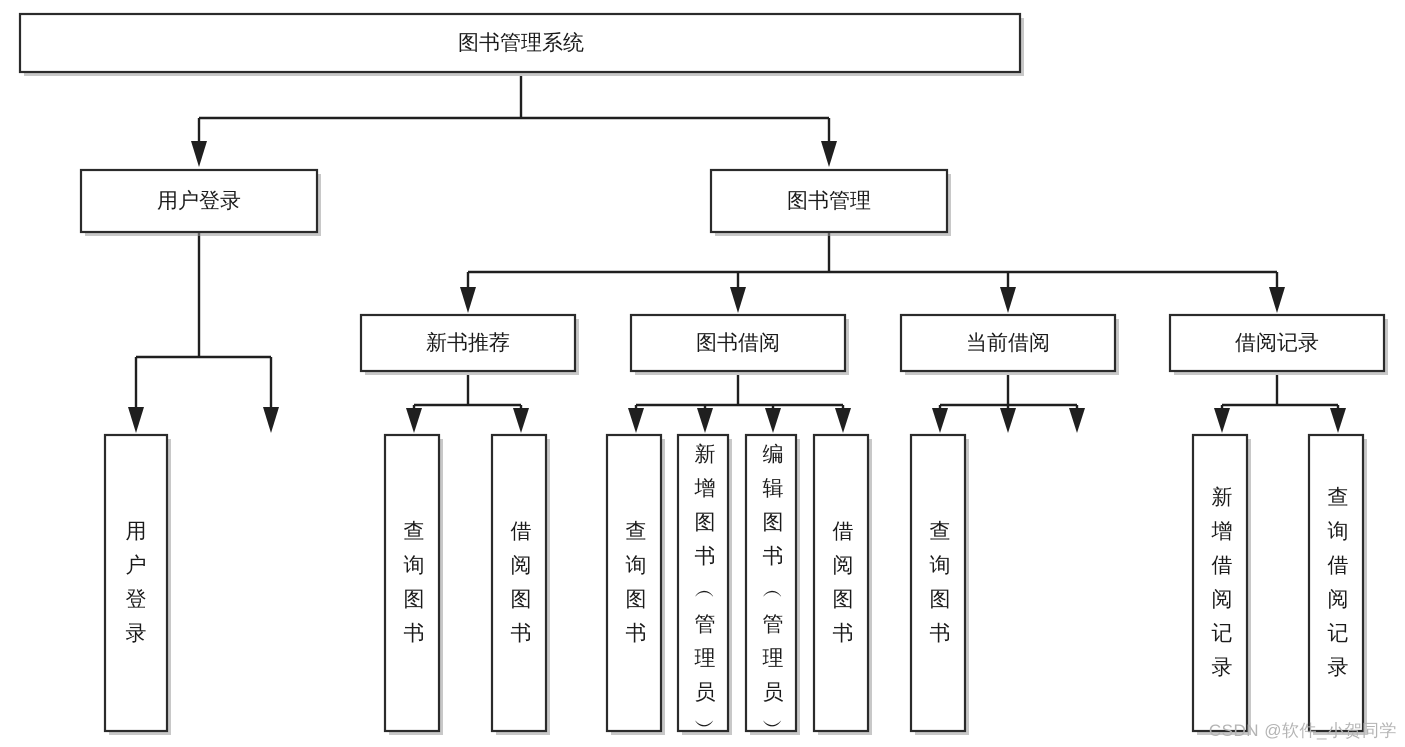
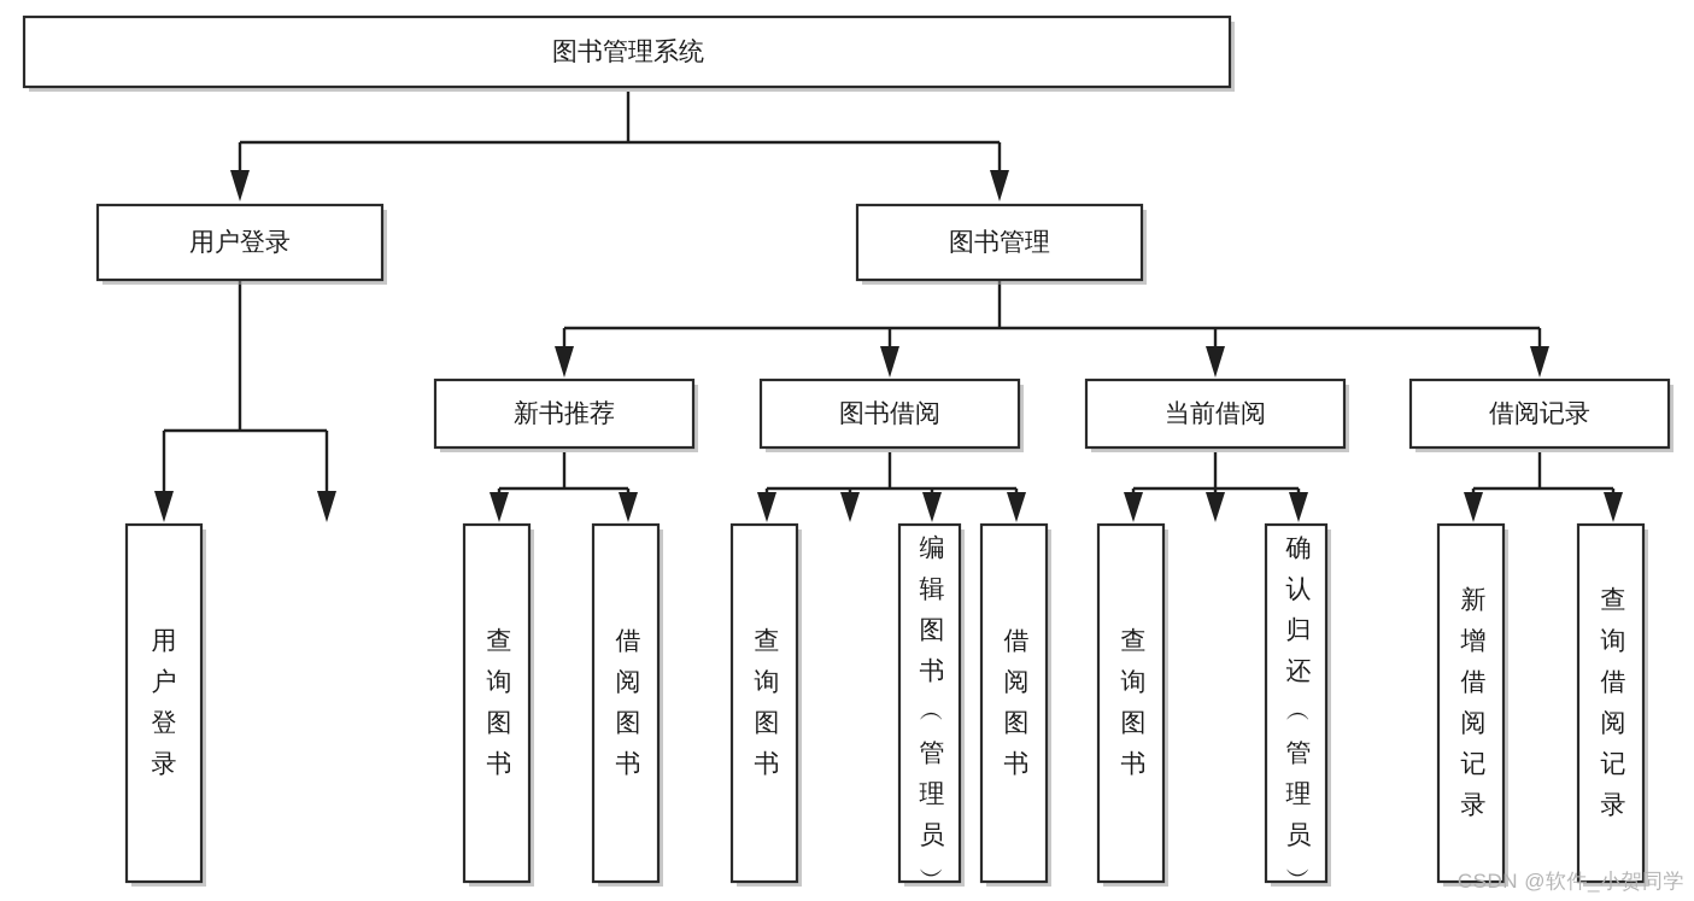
  图书管理系统
  用户登录
  图书管理
  新书推荐
  图书借阅
  当前借阅
  借阅记录
  用户登录
  查询图书
  借阅图书
  查询图书
- 新增图书 ︵ 管理员 ︶
  编辑图书 ︵ 管理员 ︶
  借阅图书
  查询图书
+ 确认归还 ︵ 管理员 ︶
  新增借阅记录
  查询借阅记录
  CSDN @软件_小贺同学
